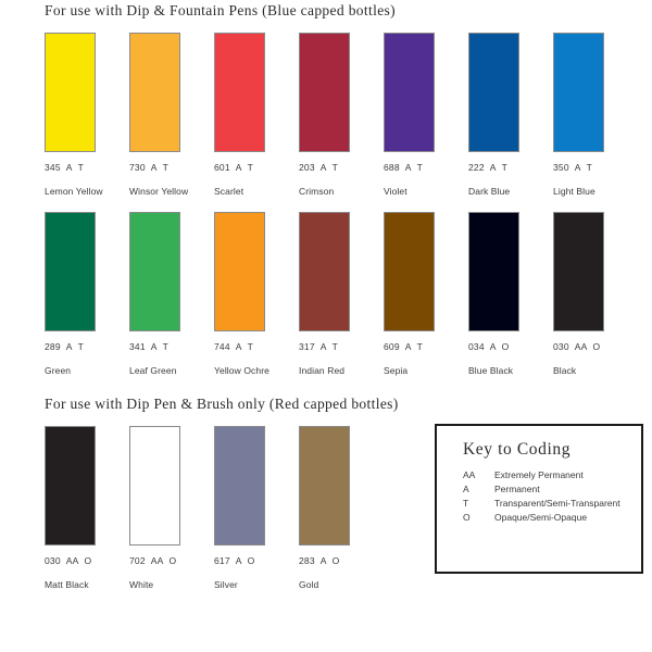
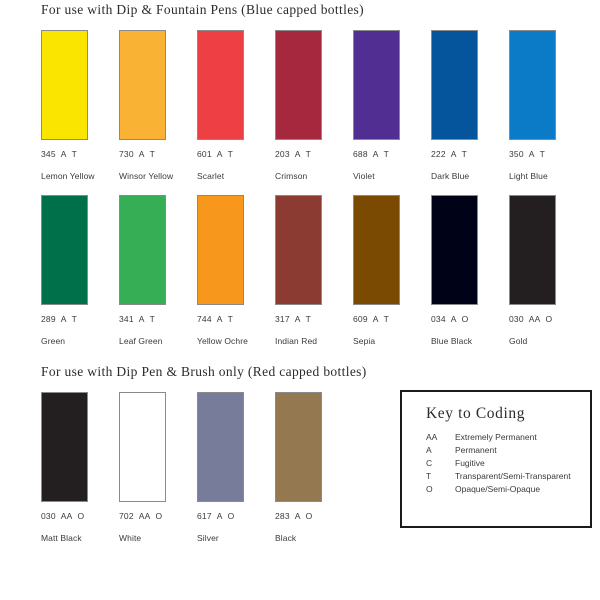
  For use with Dip & Fountain Pens (Blue capped bottles)
  345 A T
  Lemon Yellow
  730 A T
  Winsor Yellow
  601 A T
  Scarlet
  203 A T
  Crimson
  688 A T
  Violet
  222 A T
  Dark Blue
  350 A T
  Light Blue
  289 A T
  Green
  341 A T
  Leaf Green
  744 A T
  Yellow Ochre
  317 A T
  Indian Red
  609 A T
  Sepia
  034 A O
  Blue Black
  030 AA O
- Black
+ Gold
  For use with Dip Pen & Brush only (Red capped bottles)
  030 AA O
  Matt Black
  702 AA O
  White
  617 A O
  Silver
  283 A O
- Gold
+ Black
  Key to Coding
  AA
  Extremely Permanent
  A
  Permanent
+ C
+ Fugitive
  T
  Transparent/Semi-Transparent
  O
  Opaque/Semi-Opaque
